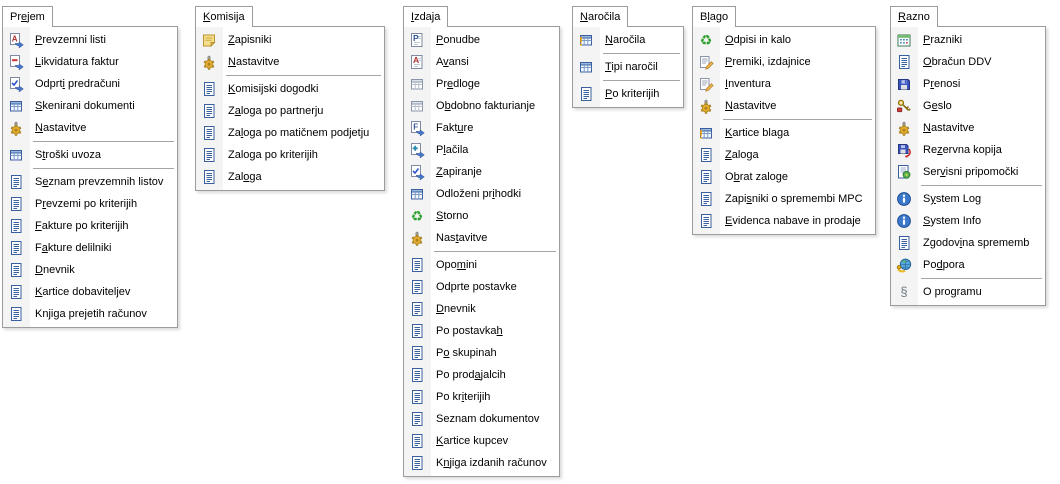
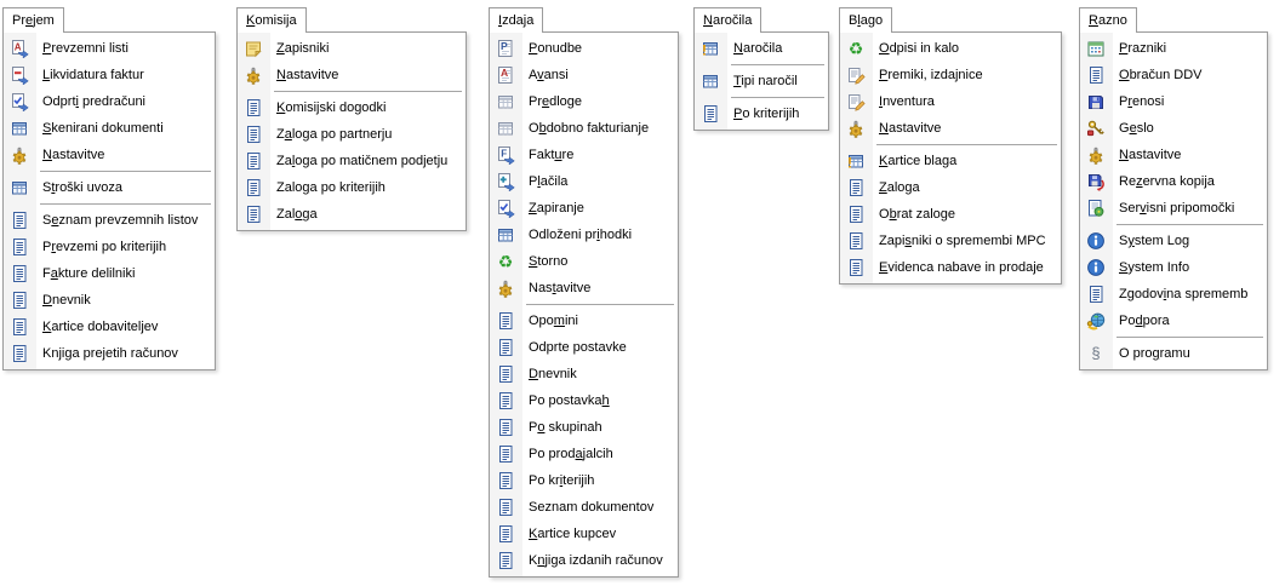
  Prejem
  A
  Prevzemni listi
  Likvidatura faktur
  Odprti predračuni
  Skenirani dokumenti
  Nastavitve
  Stroški uvoza
  Seznam prevzemnih listov
  Prevzemi po kriterijih
- Fakture po kriterijih
  Fakture delilniki
  Dnevnik
  Kartice dobaviteljev
  Knjiga prejetih računov
  Komisija
  Zapisniki
  Nastavitve
  Komisijski dogodki
  Zaloga po partnerju
  Zaloga po matičnem podjetju
  Zaloga po kriterijih
  Zaloga
  Izdaja
  P
  Ponudbe
  A
  Avansi
  Predloge
  Obdobno fakturianje
  F
  Fakture
  Plačila
  Zapiranje
  Odloženi prihodki
  ♻
  Storno
  Nastavitve
  Opomini
  Odprte postavke
  Dnevnik
  Po postavkah
  Po skupinah
  Po prodajalcih
  Po kriterijih
  Seznam dokumentov
  Kartice kupcev
  Knjiga izdanih računov
  Naročila
  !
  Naročila
  Tipi naročil
  Po kriterijih
  Blago
  ♻
  Odpisi in kalo
  Premiki, izdajnice
  Inventura
  Nastavitve
  !
  Kartice blaga
  Zaloga
  Obrat zaloge
  Zapisniki o spremembi MPC
  Evidenca nabave in prodaje
  Razno
  Prazniki
  Obračun DDV
  Prenosi
  Geslo
  Nastavitve
  Rezervna kopija
  Servisni pripomočki
  System Log
  System Info
  Zgodovina sprememb
  Podpora
  §
  O programu
